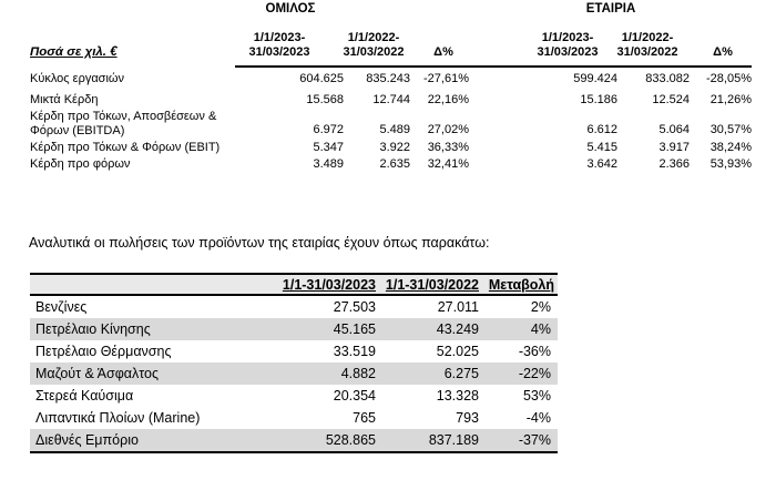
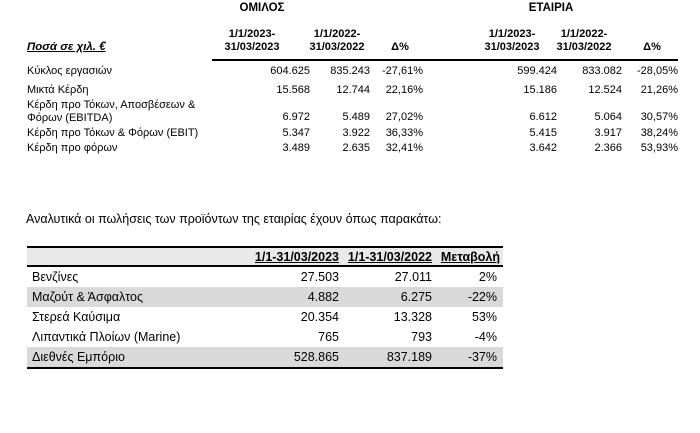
  ΟΜΙΛΟΣ
  ΕΤΑΙΡΙΑ
  Ποσά σε χιλ. €
  1/1/2023-
  31/03/2023
  1/1/2022-
  31/03/2022
  Δ%
  1/1/2023-
  31/03/2023
  1/1/2022-
  31/03/2022
  Δ%
  Κύκλος εργασιών
  604.625
  835.243
  -27,61%
  599.424
  833.082
  -28,05%
  Μικτά Κέρδη
  15.568
  12.744
  22,16%
  15.186
  12.524
  21,26%
  Κέρδη προ Τόκων, Αποσβέσεων &
  Φόρων (EBITDA)
  6.972
  5.489
  27,02%
  6.612
  5.064
  30,57%
  Κέρδη προ Τόκων & Φόρων (EBIT)
  5.347
  3.922
  36,33%
  5.415
  3.917
  38,24%
  Κέρδη προ φόρων
  3.489
  2.635
  32,41%
  3.642
  2.366
  53,93%
  Αναλυτικά οι πωλήσεις των προϊόντων της εταιρίας έχουν όπως παρακάτω:
  	1/1-31/03/2023	1/1-31/03/2022	Μεταβολή
  Βενζίνες	27.503	27.011	2%
- Πετρέλαιο Κίνησης	45.165	43.249	4%
- Πετρέλαιο Θέρμανσης	33.519	52.025	-36%
  Μαζούτ & Άσφαλτος	4.882	6.275	-22%
  Στερεά Καύσιμα	20.354	13.328	53%
  Λιπαντικά Πλοίων (Marine)	765	793	-4%
  Διεθνές Εμπόριο	528.865	837.189	-37%
